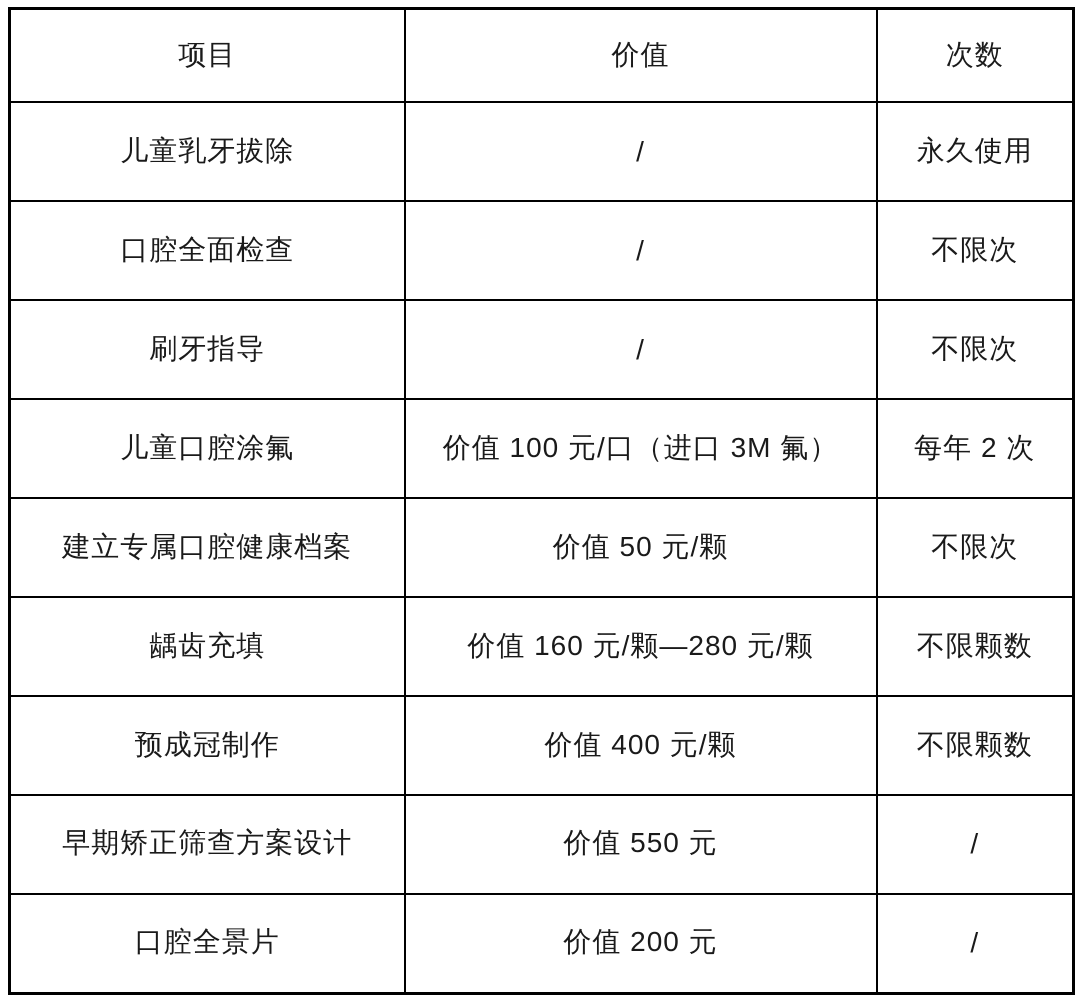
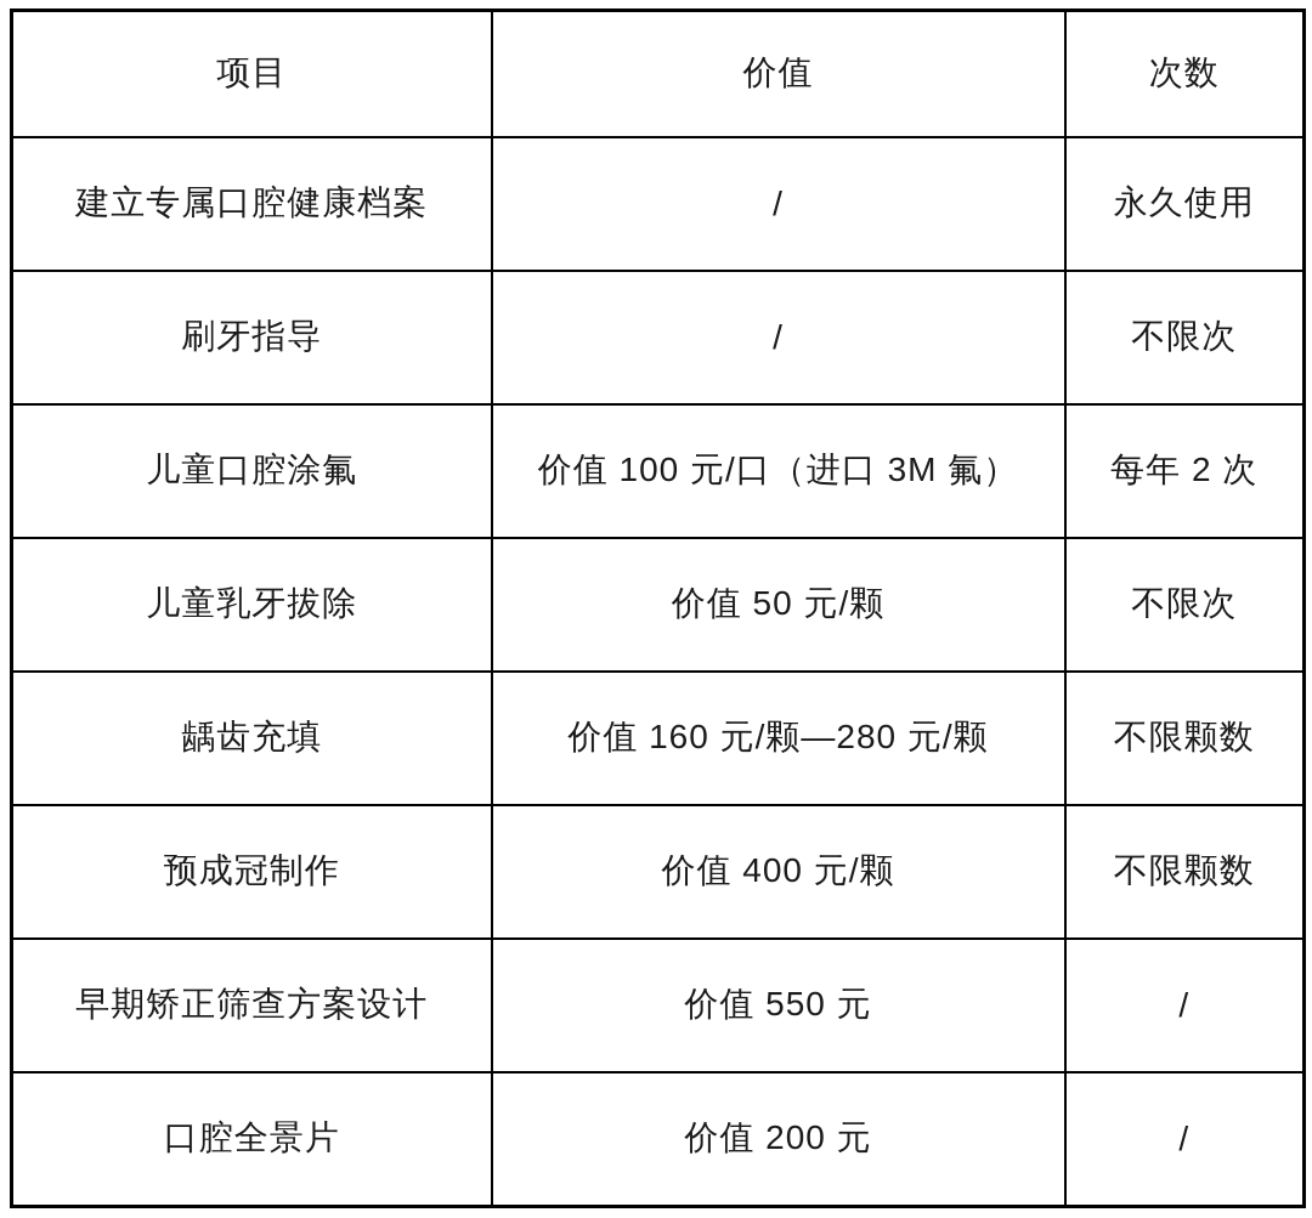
  项目	价值	次数
- 儿童乳牙拔除	/	永久使用
+ 建立专属口腔健康档案	/	永久使用
- 口腔全面检查	/	不限次
  刷牙指导	/	不限次
  儿童口腔涂氟	价值 100 元/口（进口 3M 氟）	每年 2 次
- 建立专属口腔健康档案	价值 50 元/颗	不限次
+ 儿童乳牙拔除	价值 50 元/颗	不限次
  龋齿充填	价值 160 元/颗—280 元/颗	不限颗数
  预成冠制作	价值 400 元/颗	不限颗数
  早期矫正筛查方案设计	价值 550 元	/
  口腔全景片	价值 200 元	/
